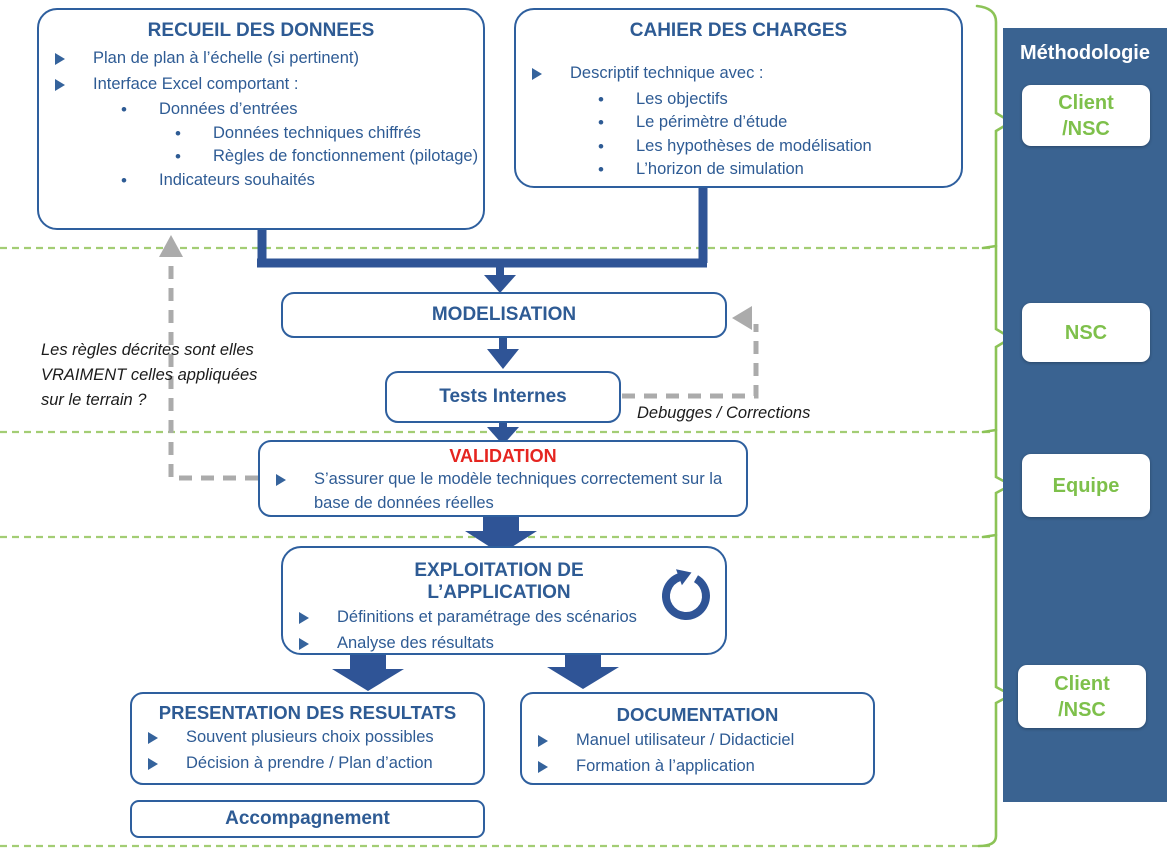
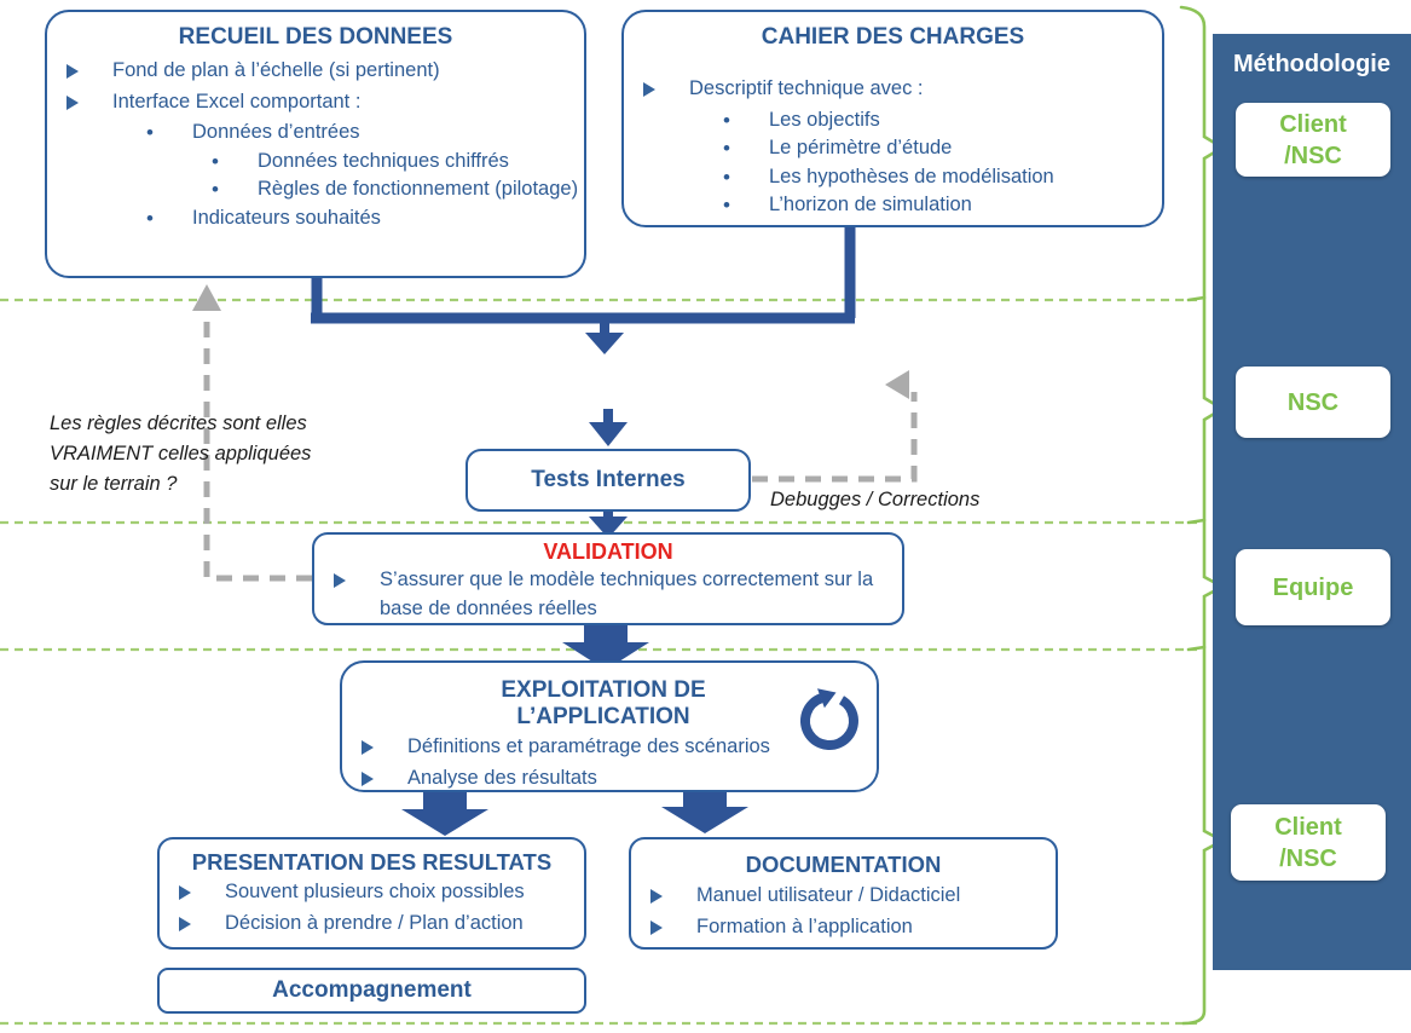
  RECUEIL DES DONNEES
- Plan de plan à l’échelle (si pertinent)
+ Fond de plan à l’échelle (si pertinent)
  Interface Excel comportant :
  •
  Données d’entrées
  •
  Données techniques chiffrés
  •
  Règles de fonctionnement (pilotage)
  •
  Indicateurs souhaités
  CAHIER DES CHARGES
  Descriptif technique avec :
  •
  Les objectifs
  •
  Le périmètre d’étude
  •
  Les hypothèses de modélisation
  •
  L’horizon de simulation
- MODELISATION
  Tests Internes
  VALIDATION
  S’assurer que le modèle techniques correctement sur la base de données réelles
  EXPLOITATION DE L’APPLICATION
  Définitions et paramétrage des scénarios
  Analyse des résultats
  PRESENTATION DES RESULTATS
  Souvent plusieurs choix possibles
  Décision à prendre / Plan d’action
  DOCUMENTATION
  Manuel utilisateur / Didacticiel
  Formation à l’application
  Accompagnement
  Les règles décrites sont elles VRAIMENT celles appliquées sur le terrain ?
  Debugges / Corrections
  Méthodologie
  Client
  /NSC
  NSC
  Equipe
  Client
  /NSC
